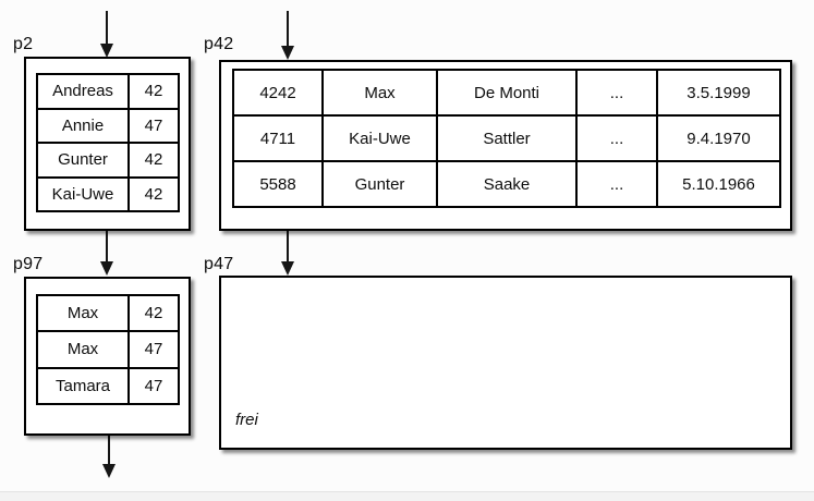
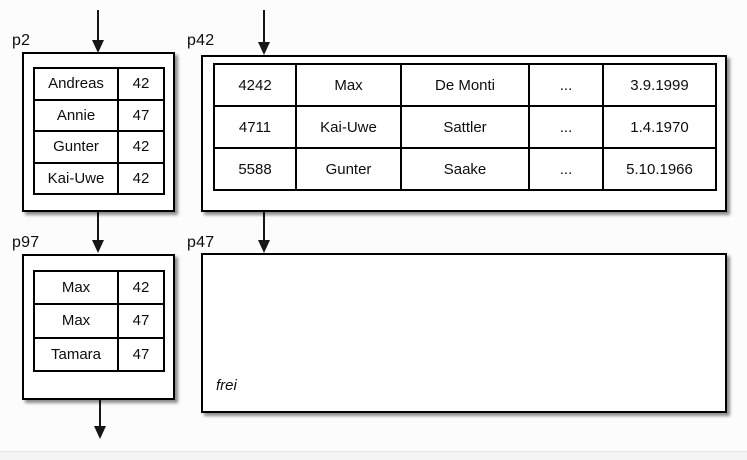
  p2
  Andreas	42
  Annie	47
  Gunter	42
  Kai-Uwe	42
  p42
- 4242	Max	De Monti	...	3.5.1999
+ 4242	Max	De Monti	...	3.9.1999
- 4711	Kai-Uwe	Sattler	...	9.4.1970
+ 4711	Kai-Uwe	Sattler	...	1.4.1970
  5588	Gunter	Saake	...	5.10.1966
  p97
  Max	42
  Max	47
  Tamara	47
  p47
  frei
